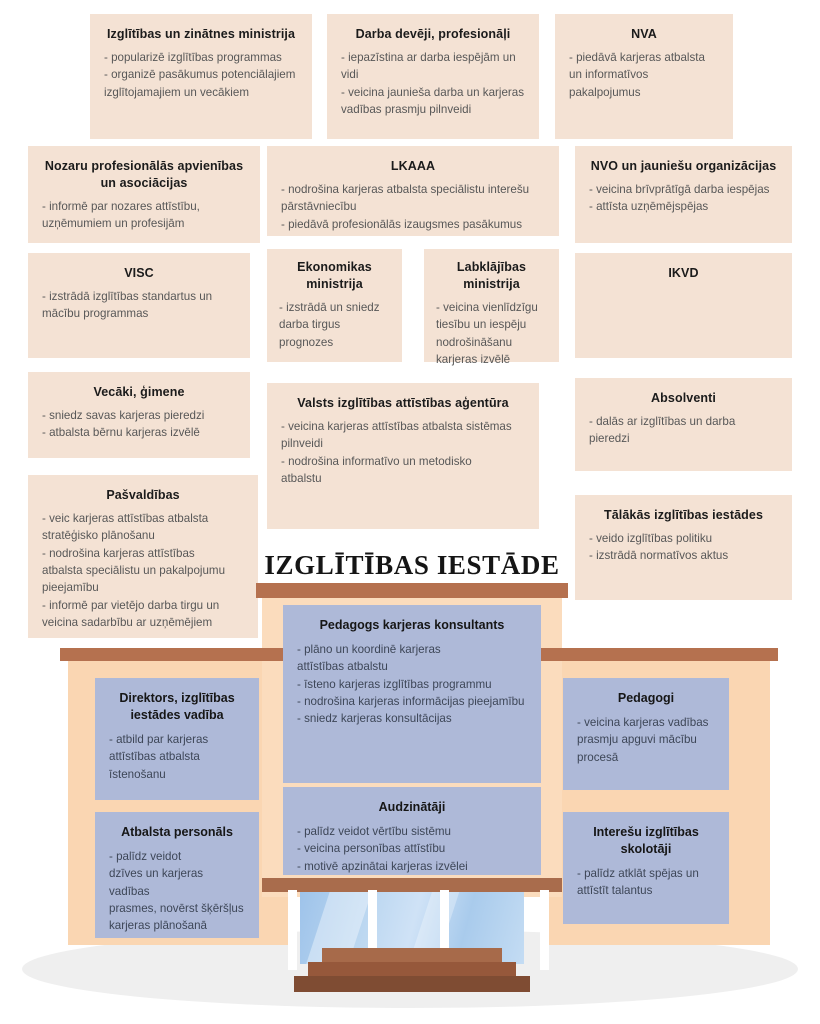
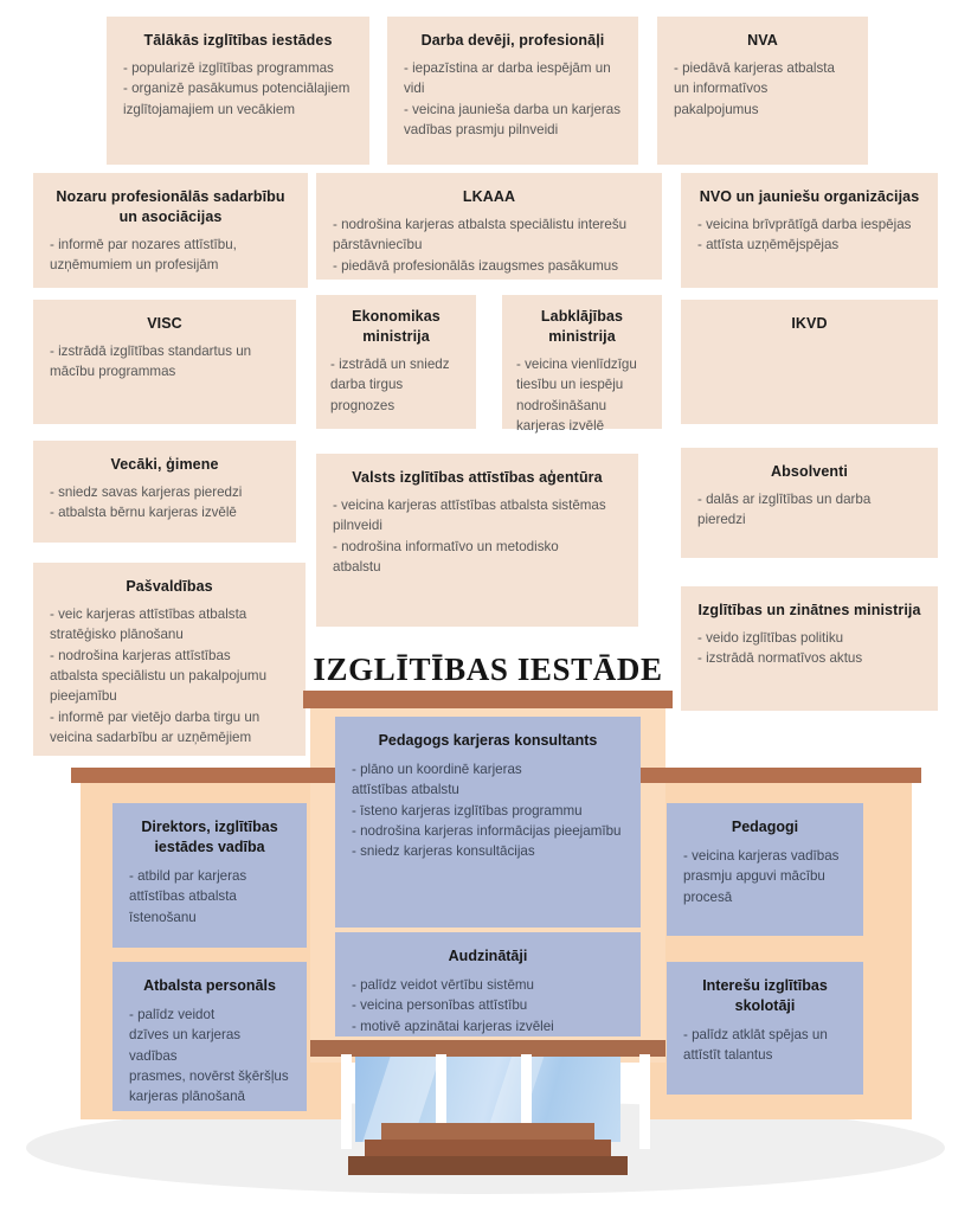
- Izglītības un zinātnes ministrija
+ Tālākās izglītības iestādes
  - popularizē izglītības programmas
  - organizē pasākumus potenciālajiem
  izglītojamajiem un vecākiem
  Darba devēji, profesionāļi
  - iepazīstina ar darba iespējām un vidi
  - veicina jaunieša darba un karjeras
  vadības prasmju pilnveidi
  NVA
  - piedāvā karjeras atbalsta
  un informatīvos
  pakalpojumus
- Nozaru profesionālās apvienības un asociācijas
+ Nozaru profesionālās sadarbību un asociācijas
  - informē par nozares attīstību,
  uzņēmumiem un profesijām
  LKAAA
  - nodrošina karjeras atbalsta speciālistu interešu
  pārstāvniecību
  - piedāvā profesionālās izaugsmes pasākumus
  NVO un jauniešu organizācijas
  - veicina brīvprātīgā darba iespējas
  - attīsta uzņēmējspējas
  VISC
  - izstrādā izglītības standartus un
  mācību programmas
  Ekonomikas ministrija
  - izstrādā un sniedz
  darba tirgus
  prognozes
  Labklājības ministrija
  - veicina vienlīdzīgu
  tiesību un iespēju
  nodrošināšanu
  karjeras izvēlē
  IKVD
  Vecāki, ģimene
  - sniedz savas karjeras pieredzi
  - atbalsta bērnu karjeras izvēlē
  Valsts izglītības attīstības aģentūra
  - veicina karjeras attīstības atbalsta sistēmas
  pilnveidi
  - nodrošina informatīvo un metodisko
  atbalstu
  Absolventi
  - dalās ar izglītības un darba
  pieredzi
  Pašvaldības
  - veic karjeras attīstības atbalsta
  stratēģisko plānošanu
  - nodrošina karjeras attīstības
  atbalsta speciālistu un pakalpojumu
  pieejamību
  - informē par vietējo darba tirgu un
  veicina sadarbību ar uzņēmējiem
- Tālākās izglītības iestādes
+ Izglītības un zinātnes ministrija
  - veido izglītības politiku
  - izstrādā normatīvos aktus
  IZGLĪTĪBAS IESTĀDE
  Pedagogs karjeras konsultants
  - plāno un koordinē karjeras
  attīstības atbalstu
  - īsteno karjeras izglītības programmu
  - nodrošina karjeras informācijas pieejamību
  - sniedz karjeras konsultācijas
  Audzinātāji
  - palīdz veidot vērtību sistēmu
  - veicina personības attīstību
  - motivē apzinātai karjeras izvēlei
  Direktors, izglītības iestādes vadība
  - atbild par karjeras
  attīstības atbalsta
  īstenošanu
  Atbalsta personāls
  - palīdz veidot
  dzīves un karjeras vadības
  prasmes, novērst šķēršļus
  karjeras plānošanā
  Pedagogi
  - veicina karjeras vadības
  prasmju apguvi mācību
  procesā
  Interešu izglītības skolotāji
  - palīdz atklāt spējas un
  attīstīt talantus
